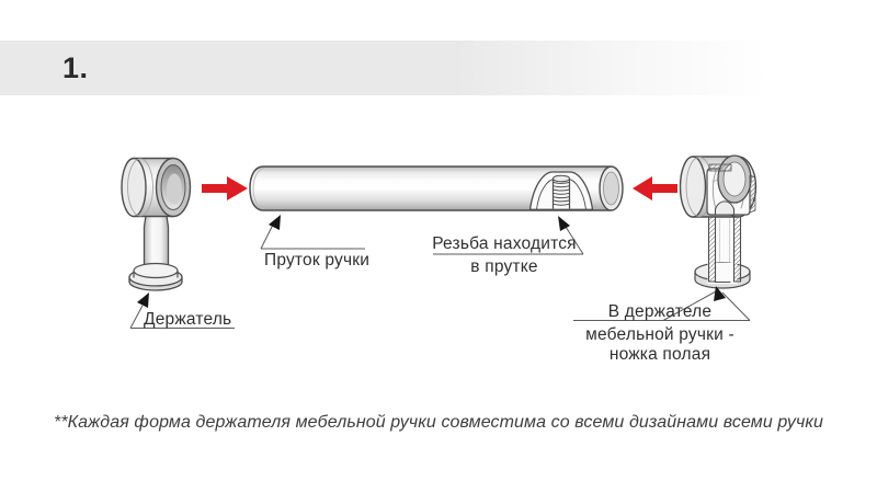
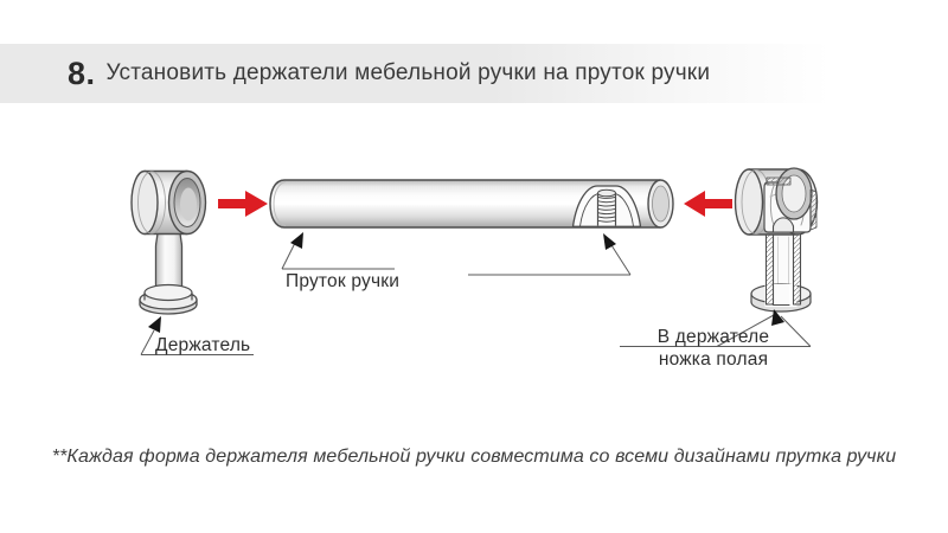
- 1.
+ 8.
+ Установить держатели мебельной ручки на пруток ручки
  Пруток ручки
- Резьба находится
- в прутке
  Держатель
  В держателе
- мебельной ручки -
  ножка полая
- **Каждая форма держателя мебельной ручки совместима со всеми дизайнами всеми ручки
+ **Каждая форма держателя мебельной ручки совместима со всеми дизайнами прутка ручки
